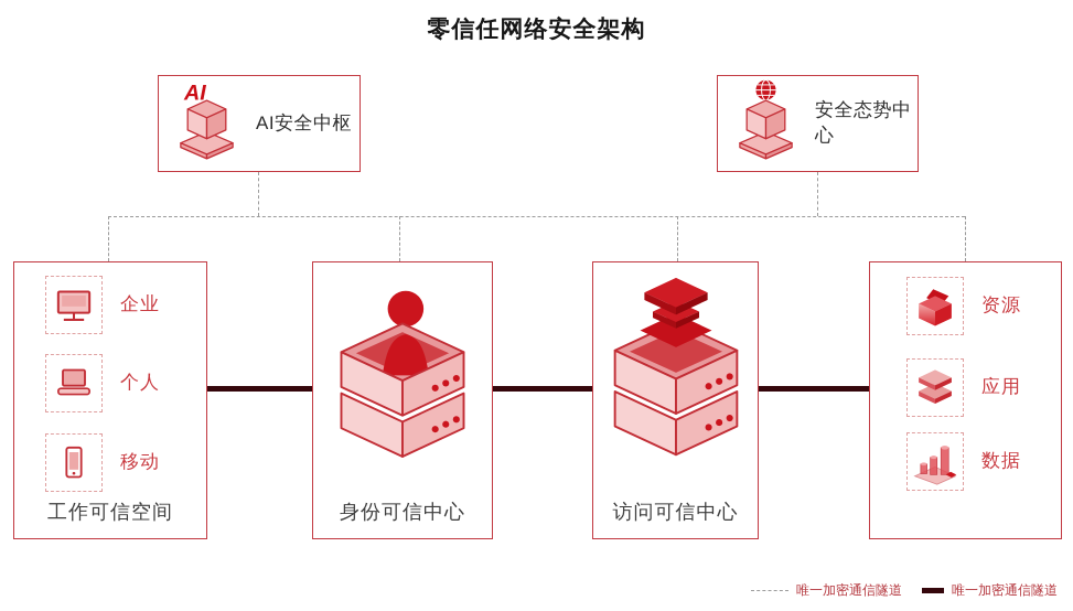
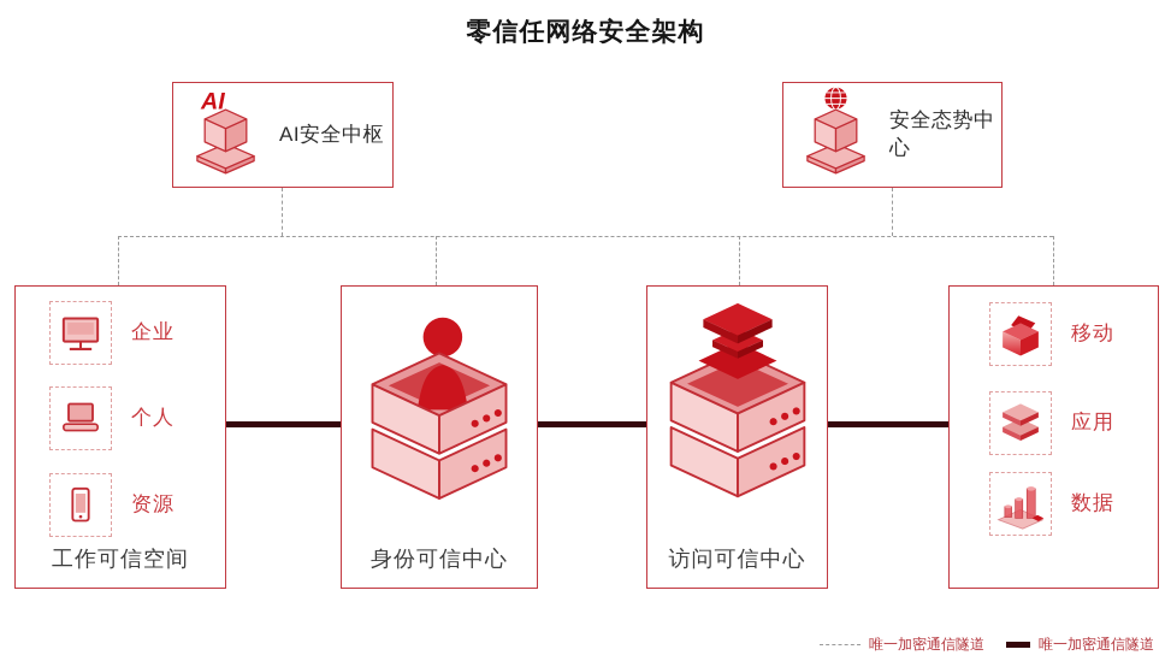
  零信任网络安全架构
  AI
  AI安全中枢
  安全态势中心
  企业
  个人
- 移动
+ 资源
  工作可信空间
  身份可信中心
  访问可信中心
- 资源
+ 移动
  应用
  数据
  唯一加密通信隧道
  唯一加密通信隧道
